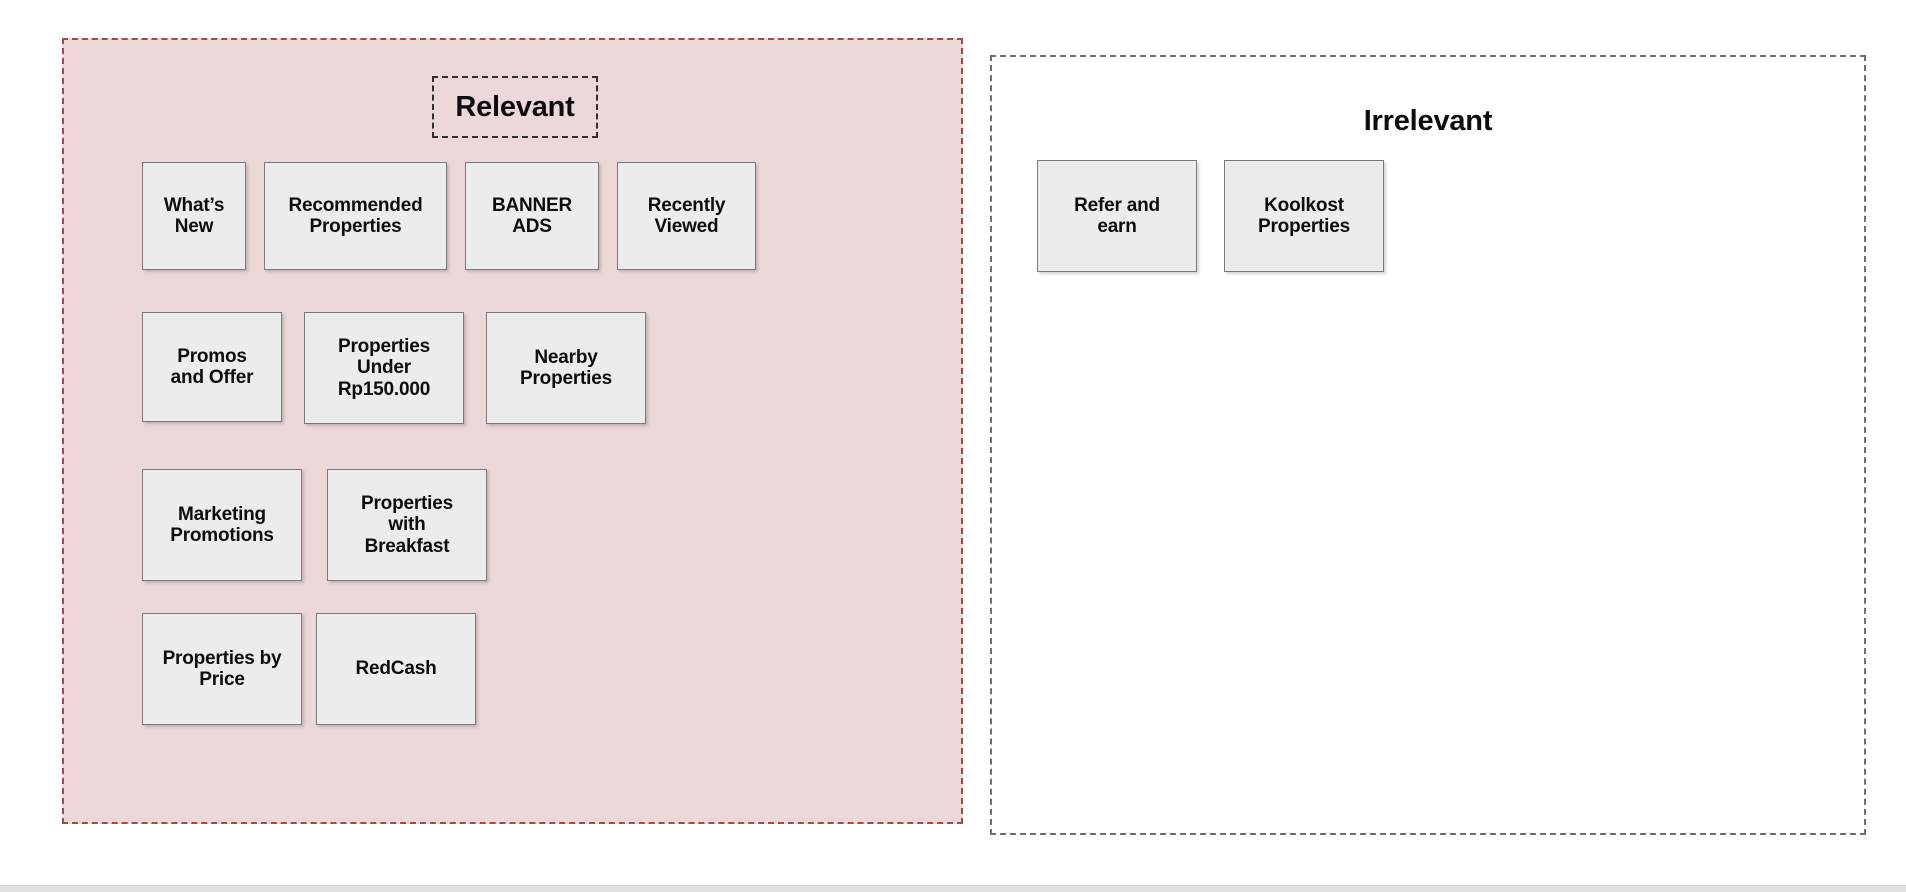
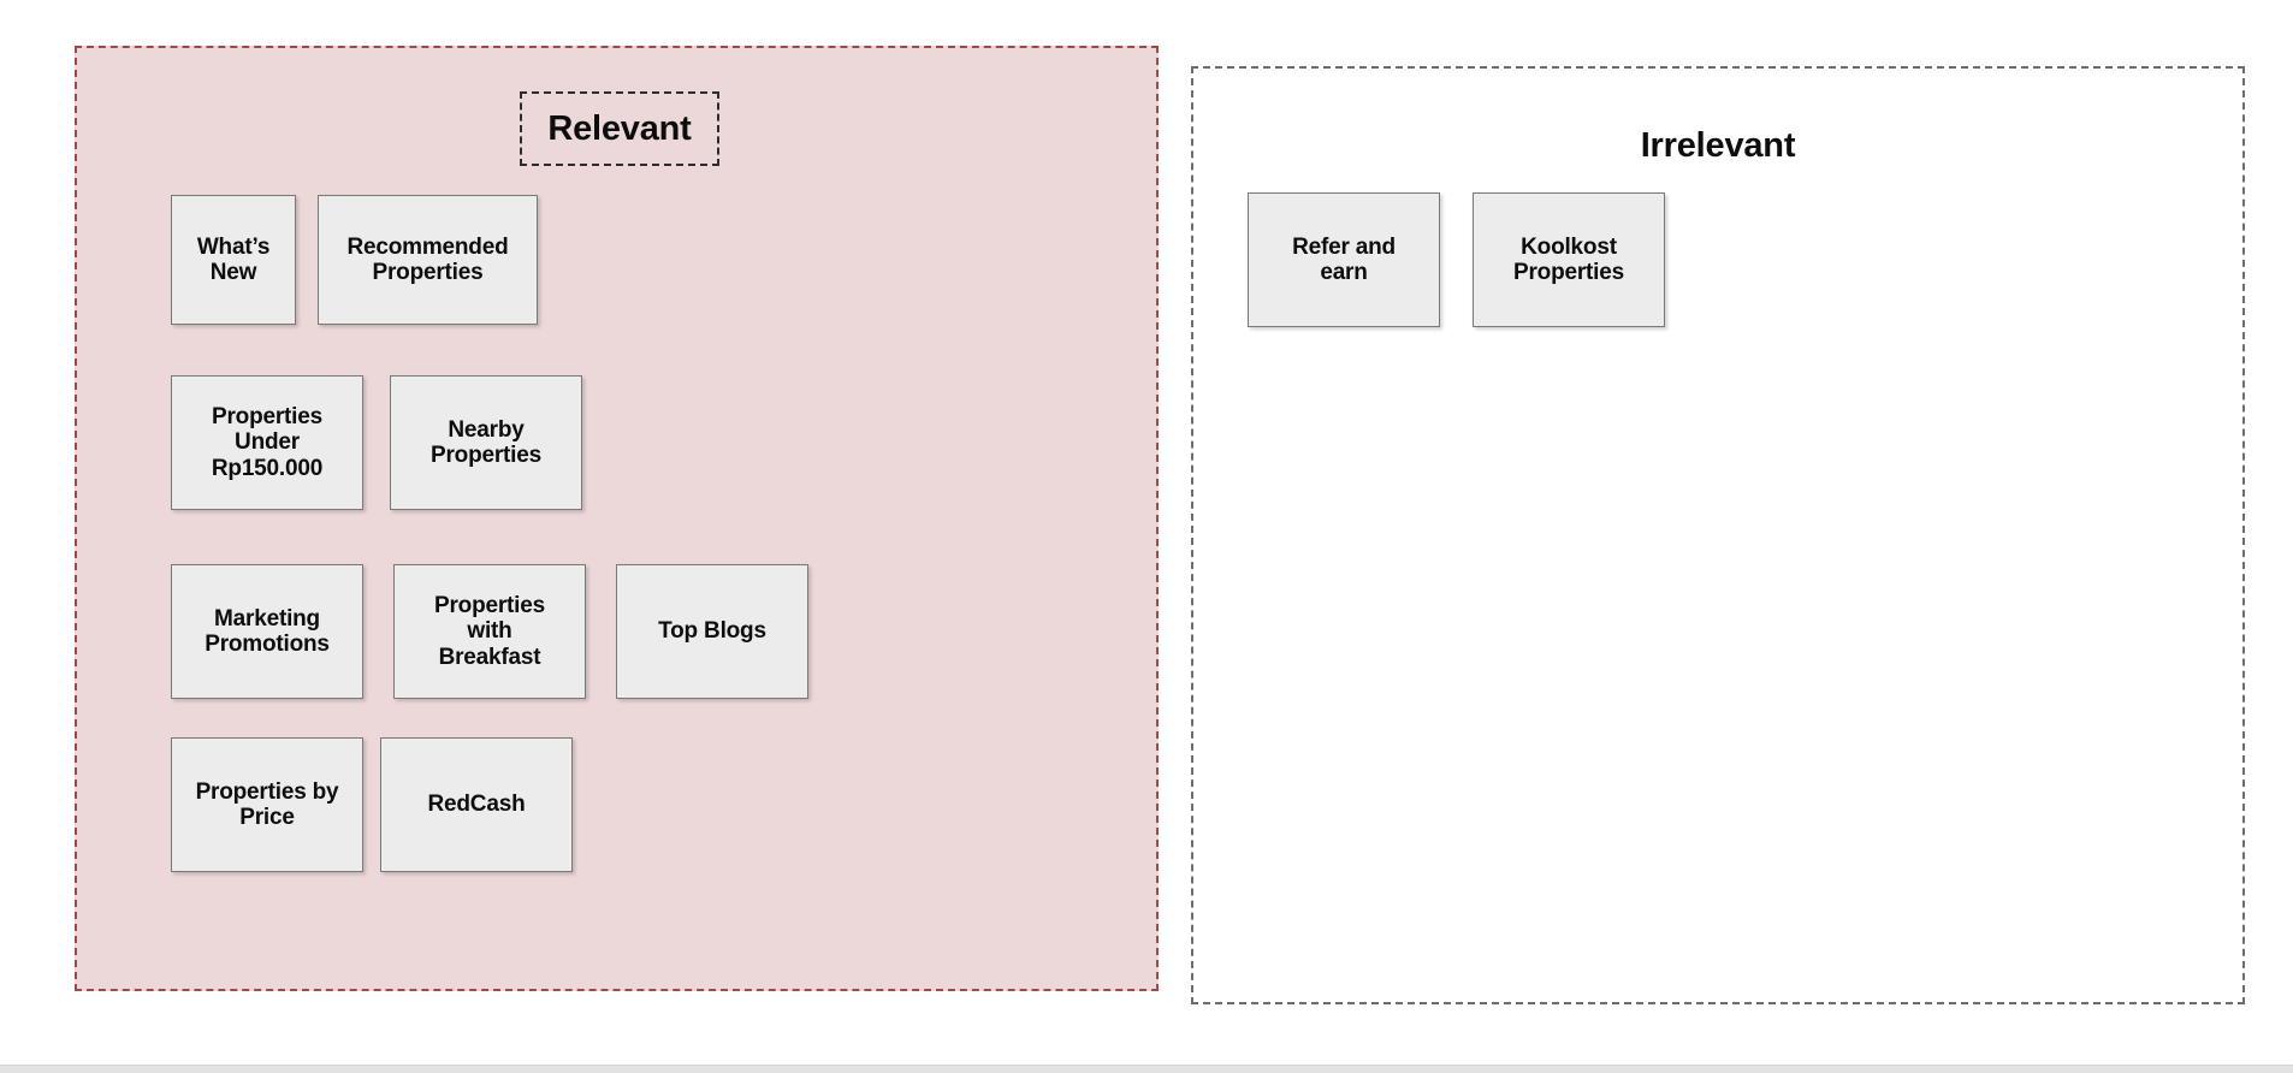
  Relevant
  What’s
  New
  Recommended
  Properties
- BANNER
- ADS
- Recently
- Viewed
- Promos
- and Offer
  Properties
  Under
  Rp150.000
  Nearby
  Properties
  Marketing
  Promotions
  Properties
  with
  Breakfast
+ Top Blogs
  Properties by
  Price
  RedCash
  Irrelevant
  Refer and
  earn
  Koolkost
  Properties
